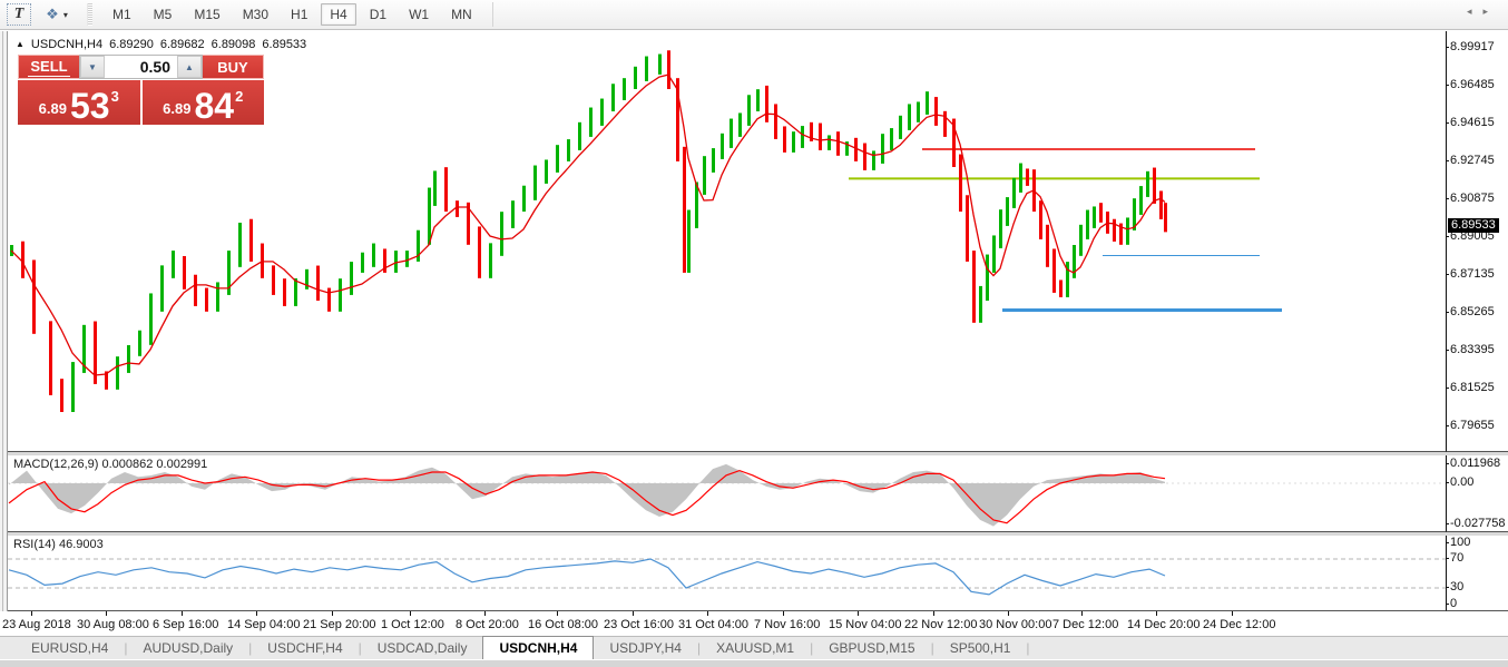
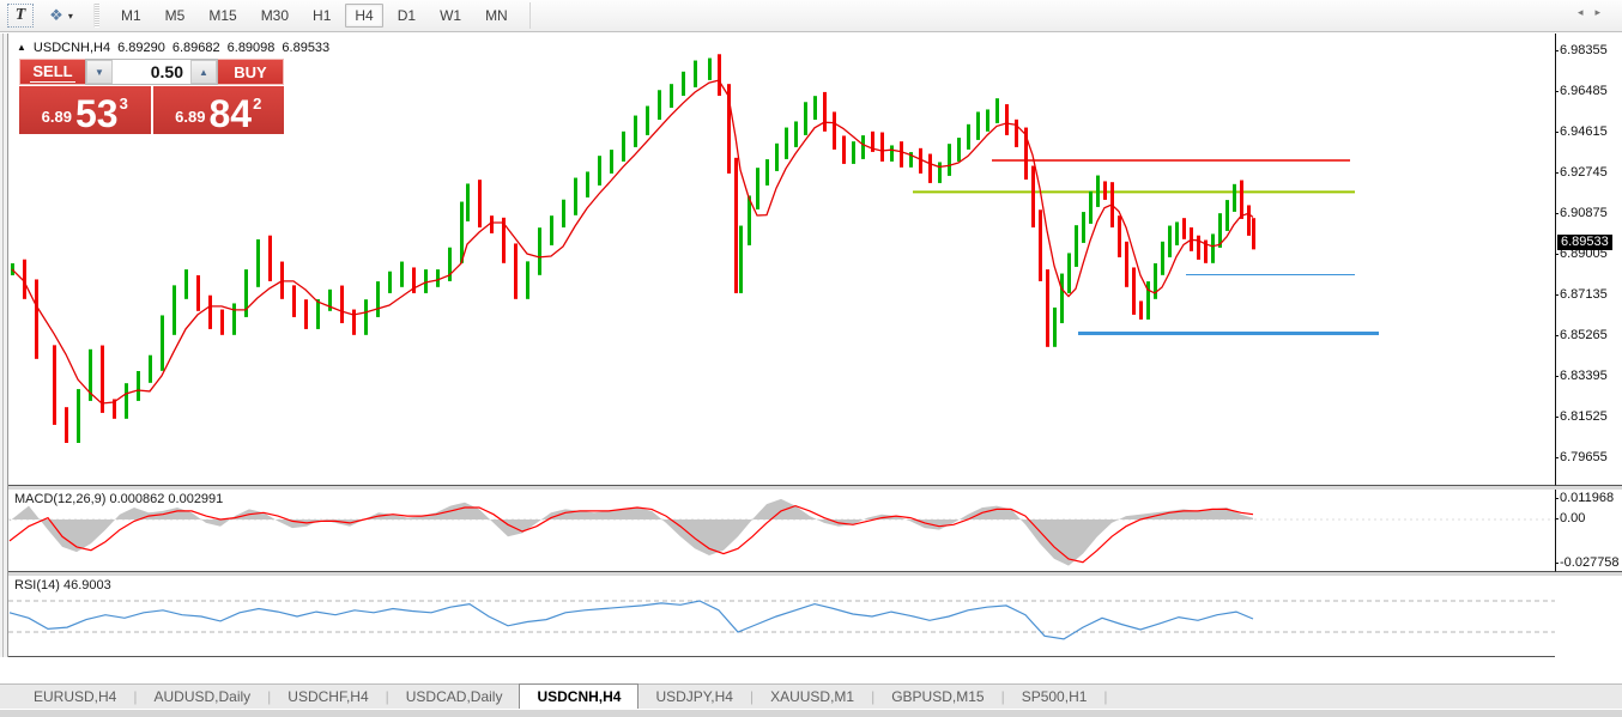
  T
  ❖
  ▾
  M1
  M5
  M15
  M30
  H1
  H4
  D1
  W1
  MN
  ▲
  USDCNH,H4
  6.89290
  6.89682
  6.89098
  6.89533
  SELL
  ▼
  0.50
  ▲
  BUY
  6.89
  53
  3
  6.89
  84
  2
- 8.99917
+ 6.98355
  6.96485
  6.94615
  6.92745
  6.90875
  6.89005
  6.87135
  6.85265
  6.83395
  6.81525
  6.79655
  6.89533
  MACD(12,26,9) 0.000862 0.002991
  0.011968
  0.00
  -0.027758
  RSI(14) 46.9003
- 100
- 70
- 30
- 0
- 23 Aug 2018
- 30 Aug 08:00
- 6 Sep 16:00
- 14 Sep 04:00
- 21 Sep 20:00
- 1 Oct 12:00
- 8 Oct 20:00
- 16 Oct 08:00
- 23 Oct 16:00
- 31 Oct 04:00
- 7 Nov 16:00
- 15 Nov 04:00
- 22 Nov 12:00
- 30 Nov 00:00
- 7 Dec 12:00
- 14 Dec 20:00
- 24 Dec 12:00
  EURUSD,H4
  |
  AUDUSD,Daily
  |
  USDCHF,H4
  |
  USDCAD,Daily
  USDCNH,H4
  USDJPY,H4
  |
  XAUUSD,M1
  |
  GBPUSD,M15
  |
  SP500,H1
  |
  ◂
  ▸
